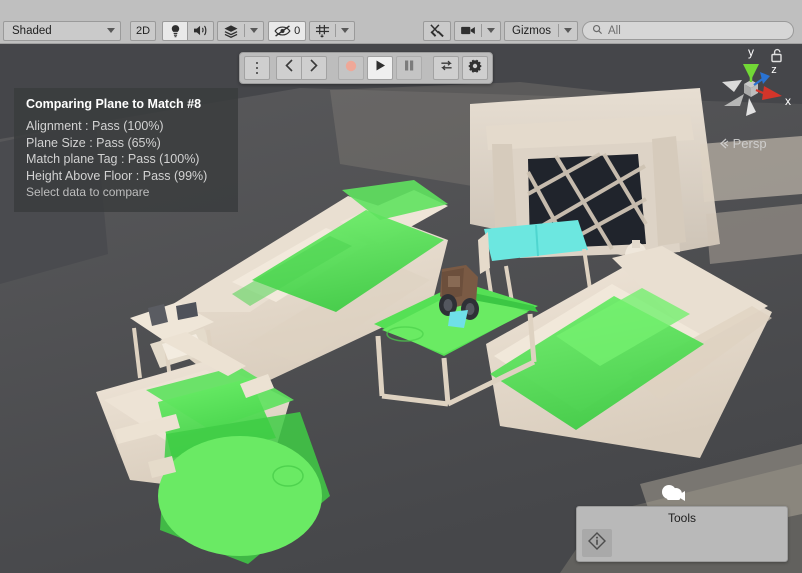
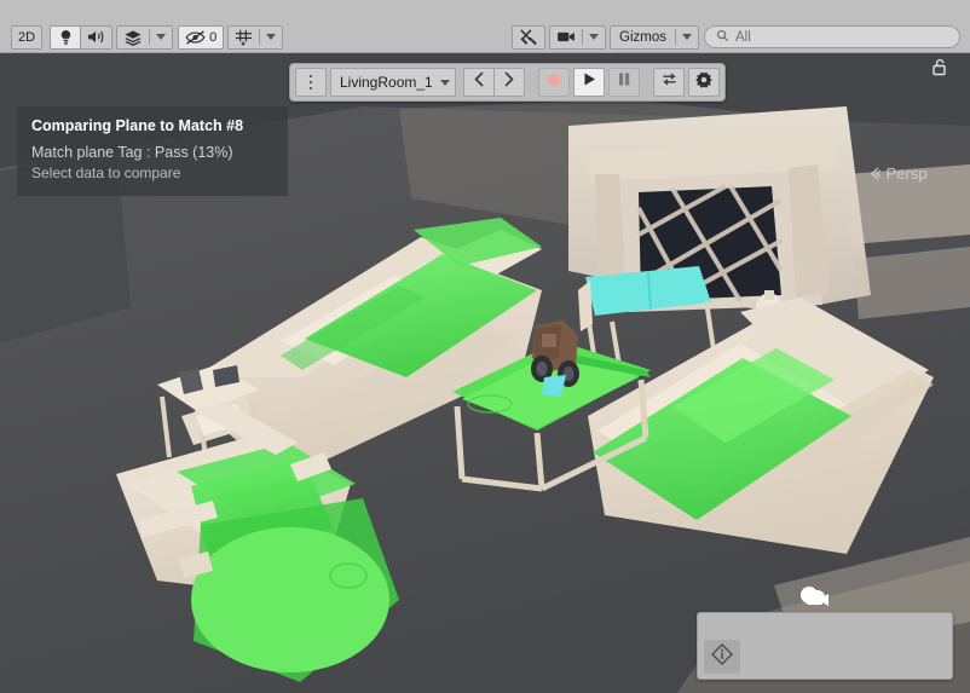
- Shaded
  2D
  0
  Gizmos
  All
+ LivingRoom_1
  Comparing Plane to Match #8
- Alignment : Pass (100%)
- Plane Size : Pass (65%)
- Match plane Tag : Pass (100%)
+ Match plane Tag : Pass (13%)
- Height Above Floor : Pass (99%)
  Select data to compare
- Tools
- y
- z
- x
  Persp
